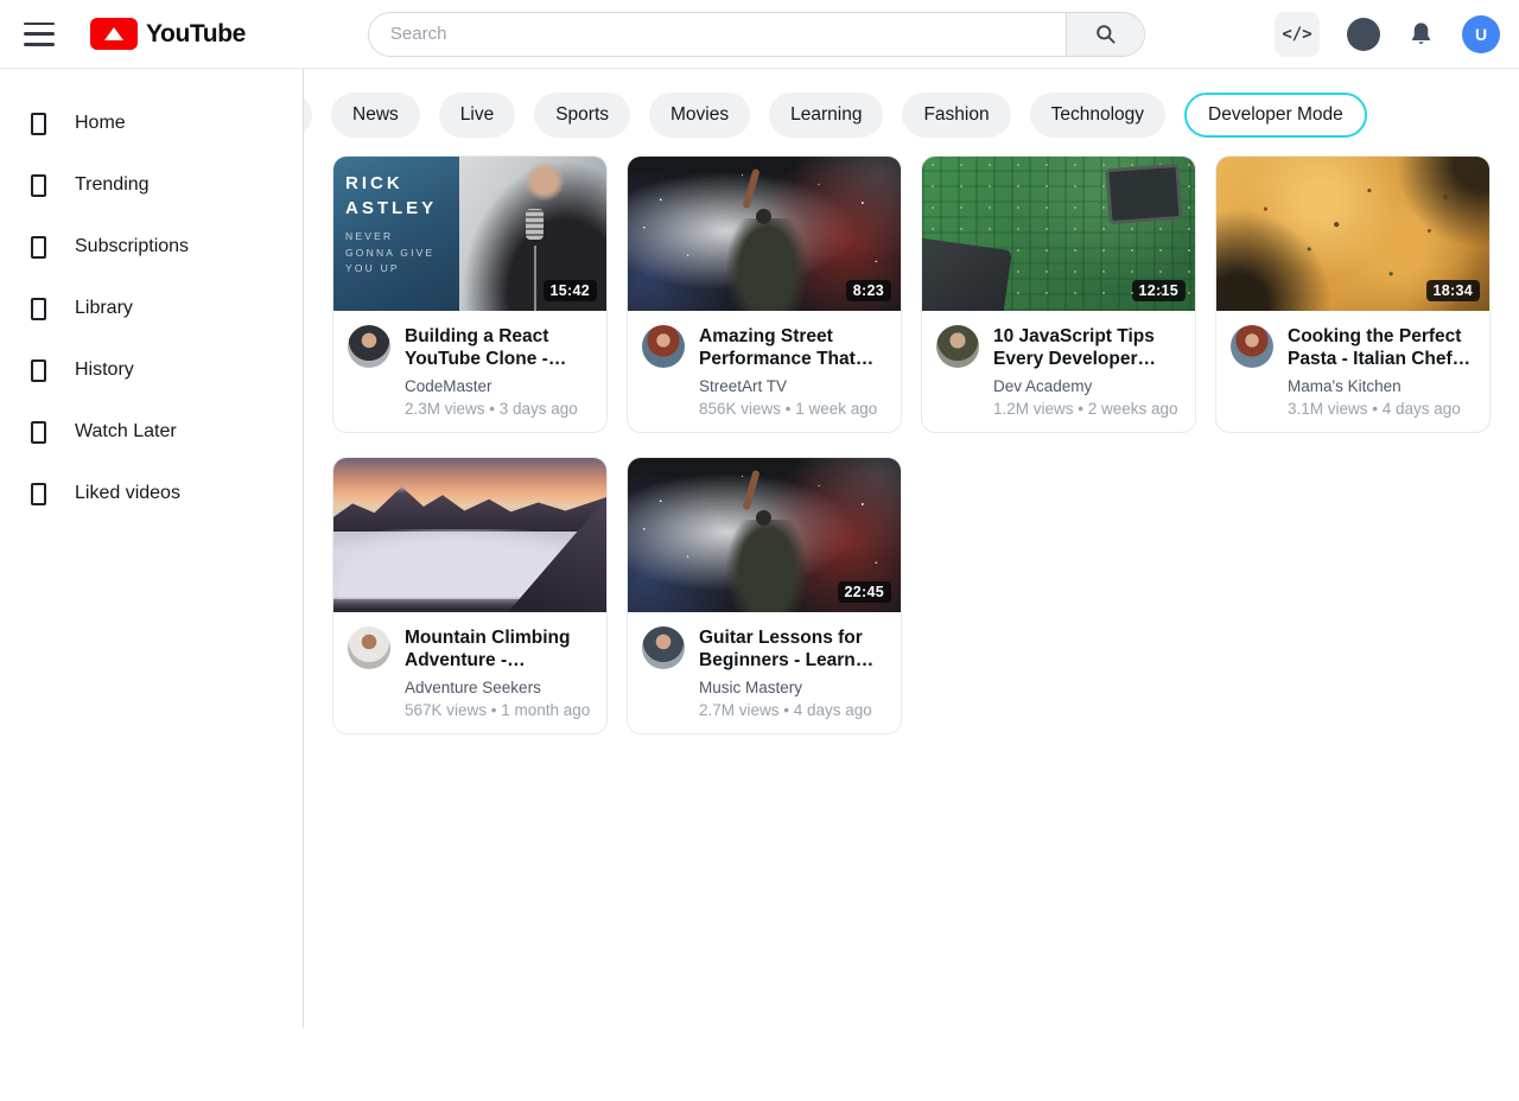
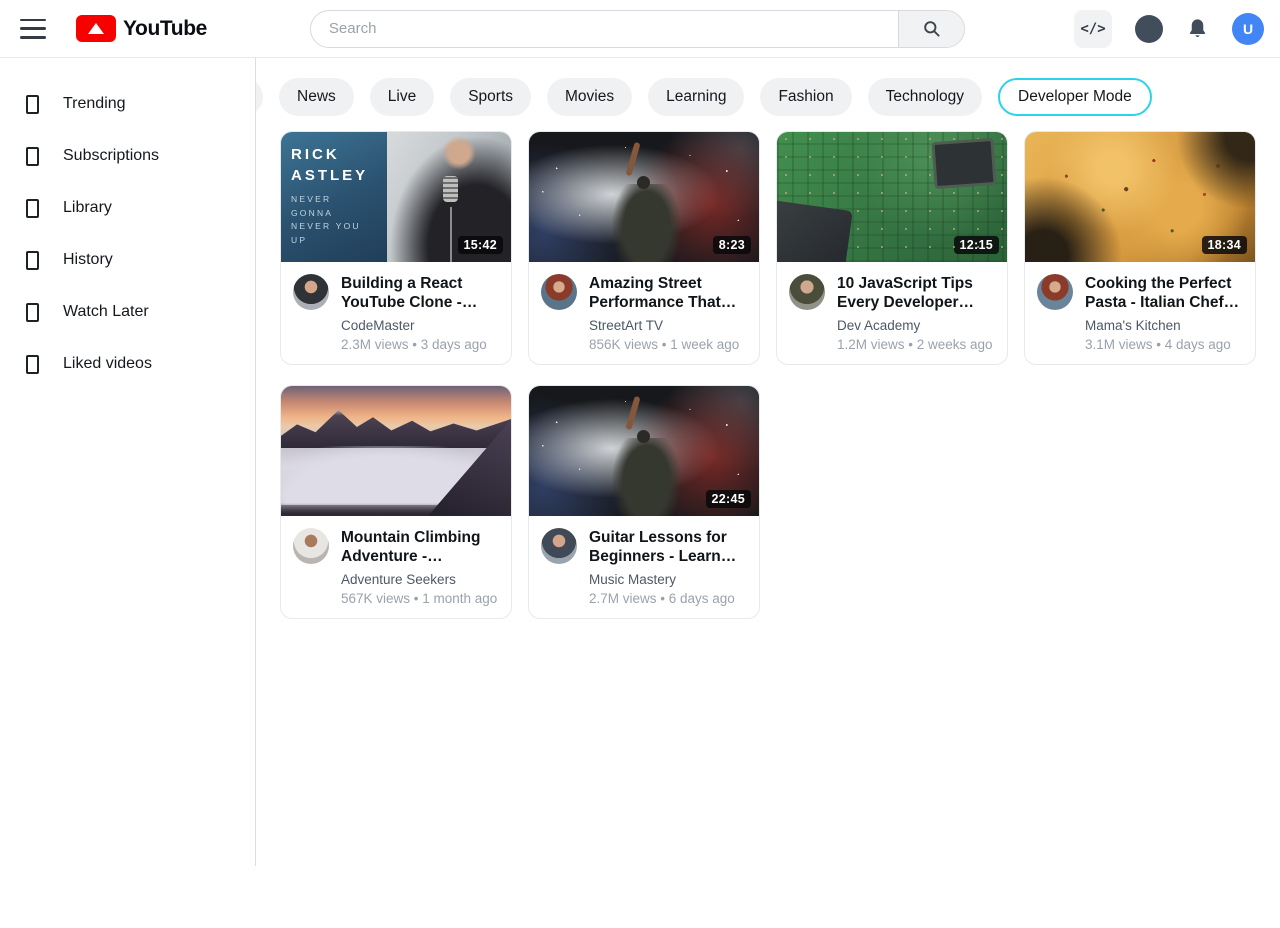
  YouTube
  Search
  </>
  U
- Home
  Trending
  Subscriptions
  Library
  History
  Watch Later
  Liked videos
  News
  Live
  Sports
  Movies
  Learning
  Fashion
  Technology
  Developer Mode
  RICK ASTLEY
- NEVER GONNA GIVE YOU UP
+ NEVER GONNA NEVER YOU UP
  15:42
  Building a React YouTube Clone -…
  CodeMaster
  2.3M views • 3 days ago
  8:23
  Amazing Street Performance That
  StreetArt TV
  856K views • 1 week ago
  12:15
  10 JavaScript Tips Every Developer…
  Dev Academy
  1.2M views • 2 weeks ago
  Cooking the Perfect Pasta - Italian Chef…
  Mama's Kitchen
  3.1M views • 4 days ago
  Mountain Climbing Adventure -
  Adventure Seekers
  567K views • 1 month ago
  22:45
  Guitar Lessons for Beginners - Learn
  Music Mastery
- 2.7M views • 4 days ago
+ 2.7M views • 6 days ago
